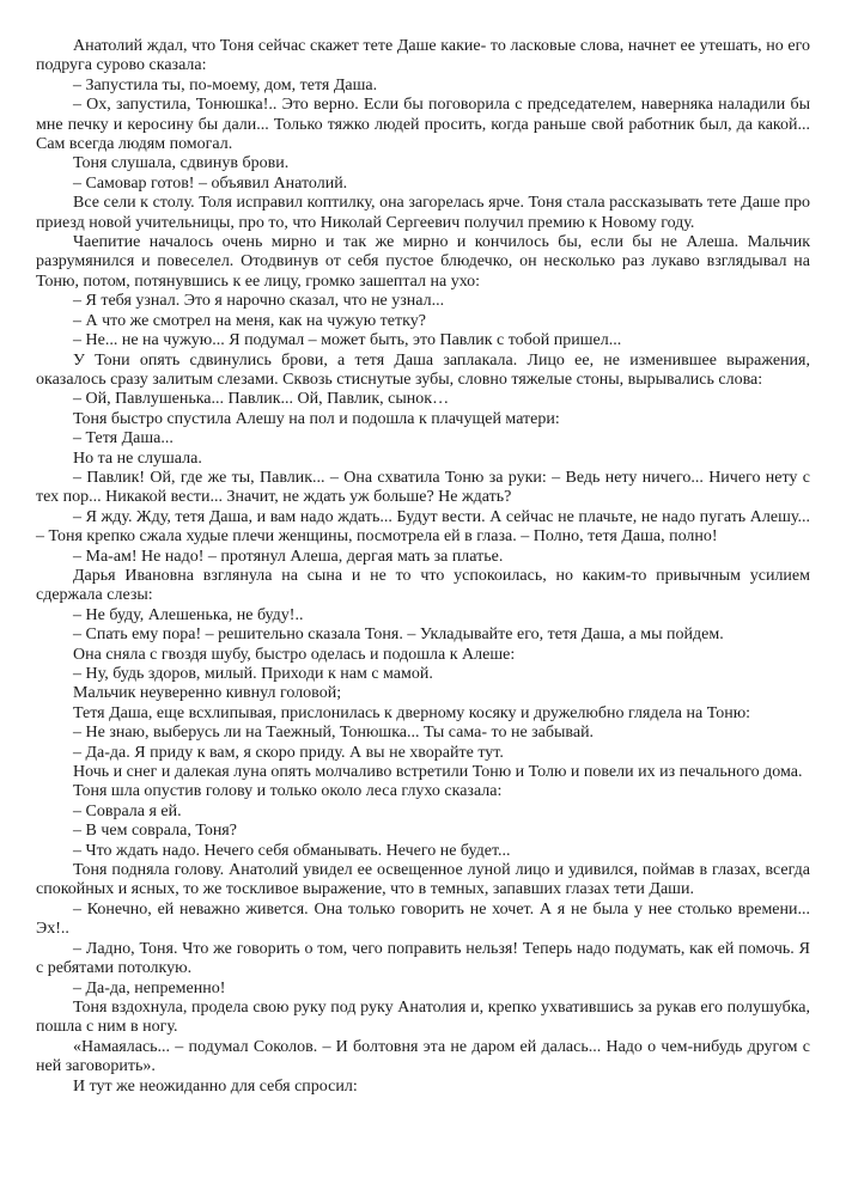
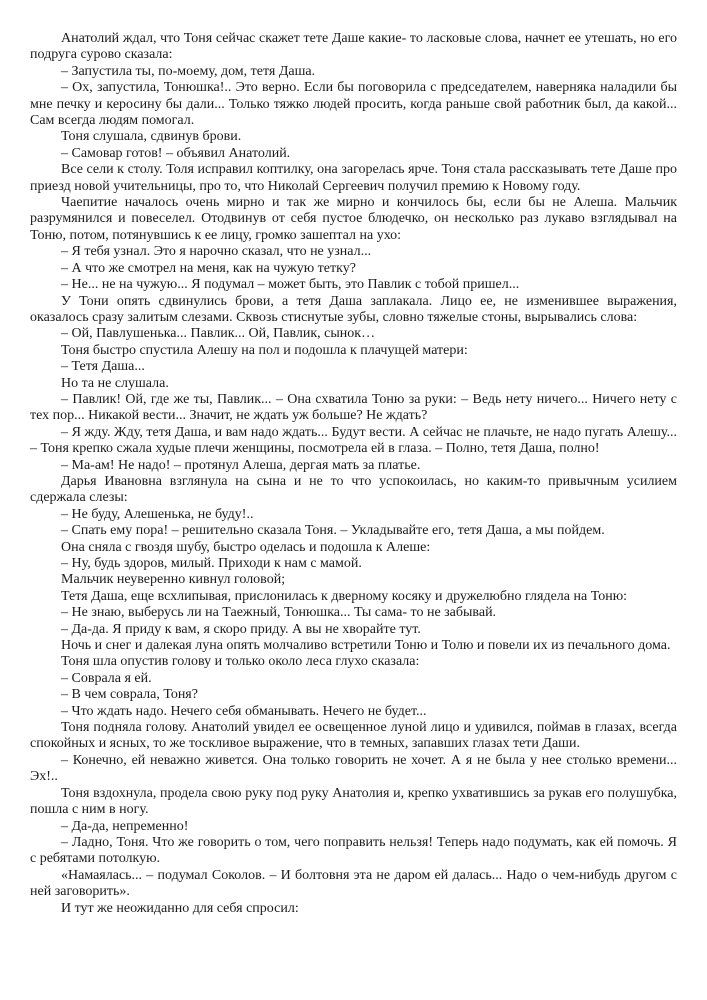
  Анатолий ждал, что Тоня сейчас скажет тете Даше какие- то ласковые слова, начнет ее утешать, но его подруга сурово сказала:
  – Запустила ты, по-моему, дом, тетя Даша.
  – Ох, запустила, Тонюшка!.. Это верно. Если бы поговорила с председателем, наверняка наладили бы мне печку и керосину бы дали... Только тяжко людей просить, когда раньше свой работник был, да какой... Сам всегда людям помогал.
  Тоня слушала, сдвинув брови.
  – Самовар готов! – объявил Анатолий.
  Все сели к столу. Толя исправил коптилку, она загорелась ярче. Тоня стала рассказывать тете Даше про приезд новой учительницы, про то, что Николай Сергеевич получил премию к Новому году.
  Чаепитие началось очень мирно и так же мирно и кончилось бы, если бы не Алеша. Мальчик разрумянился и повеселел. Отодвинув от себя пустое блюдечко, он несколько раз лукаво взглядывал на Тоню, потом, потянувшись к ее лицу, громко зашептал на ухо:
  – Я тебя узнал. Это я нарочно сказал, что не узнал...
  – А что же смотрел на меня, как на чужую тетку?
  – Не... не на чужую... Я подумал – может быть, это Павлик с тобой пришел...
  У Тони опять сдвинулись брови, а тетя Даша заплакала. Лицо ее, не изменившее выражения, оказалось сразу залитым слезами. Сквозь стиснутые зубы, словно тяжелые стоны, вырывались слова:
  – Ой, Павлушенька... Павлик... Ой, Павлик, сынок…
  Тоня быстро спустила Алешу на пол и подошла к плачущей матери:
  – Тетя Даша...
  Но та не слушала.
  – Павлик! Ой, где же ты, Павлик... – Она схватила Тоню за руки: – Ведь нету ничего... Ничего нету с тех пор... Никакой вести... Значит, не ждать уж больше? Не ждать?
  – Я жду. Жду, тетя Даша, и вам надо ждать... Будут вести. А сейчас не плачьте, не надо пугать Алешу... – Тоня крепко сжала худые плечи женщины, посмотрела ей в глаза. – Полно, тетя Даша, полно!
  – Ма-ам! Не надо! – протянул Алеша, дергая мать за платье.
  Дарья Ивановна взглянула на сына и не то что успокоилась, но каким-то привычным усилием сдержала слезы:
  – Не буду, Алешенька, не буду!..
  – Спать ему пора! – решительно сказала Тоня. – Укладывайте его, тетя Даша, а мы пойдем.
  Она сняла с гвоздя шубу, быстро оделась и подошла к Алеше:
  – Ну, будь здоров, милый. Приходи к нам с мамой.
  Мальчик неуверенно кивнул головой;
  Тетя Даша, еще всхлипывая, прислонилась к дверному косяку и дружелюбно глядела на Тоню:
  – Не знаю, выберусь ли на Таежный, Тонюшка... Ты сама- то не забывай.
  – Да-да. Я приду к вам, я скоро приду. А вы не хворайте тут.
  Ночь и снег и далекая луна опять молчаливо встретили Тоню и Толю и повели их из печального дома.
  Тоня шла опустив голову и только около леса глухо сказала:
  – Соврала я ей.
  – В чем соврала, Тоня?
  – Что ждать надо. Нечего себя обманывать. Нечего не будет...
  Тоня подняла голову. Анатолий увидел ее освещенное луной лицо и удивился, поймав в глазах, всегда спокойных и ясных, то же тоскливое выражение, что в темных, запавших глазах тети Даши.
  – Конечно, ей неважно живется. Она только говорить не хочет. А я не была у нее столько времени... Эх!..
- – Ладно, Тоня. Что же говорить о том, чего поправить нельзя! Теперь надо подумать, как ей помочь. Я с ребятами потолкую.
+ Тоня вздохнула, продела свою руку под руку Анатолия и, крепко ухватившись за рукав его полушубка, пошла с ним в ногу.
  – Да-да, непременно!
- Тоня вздохнула, продела свою руку под руку Анатолия и, крепко ухватившись за рукав его полушубка, пошла с ним в ногу.
+ – Ладно, Тоня. Что же говорить о том, чего поправить нельзя! Теперь надо подумать, как ей помочь. Я с ребятами потолкую.
  «Намаялась... – подумал Соколов. – И болтовня эта не даром ей далась... Надо о чем-нибудь другом с ней заговорить».
  И тут же неожиданно для себя спросил:
